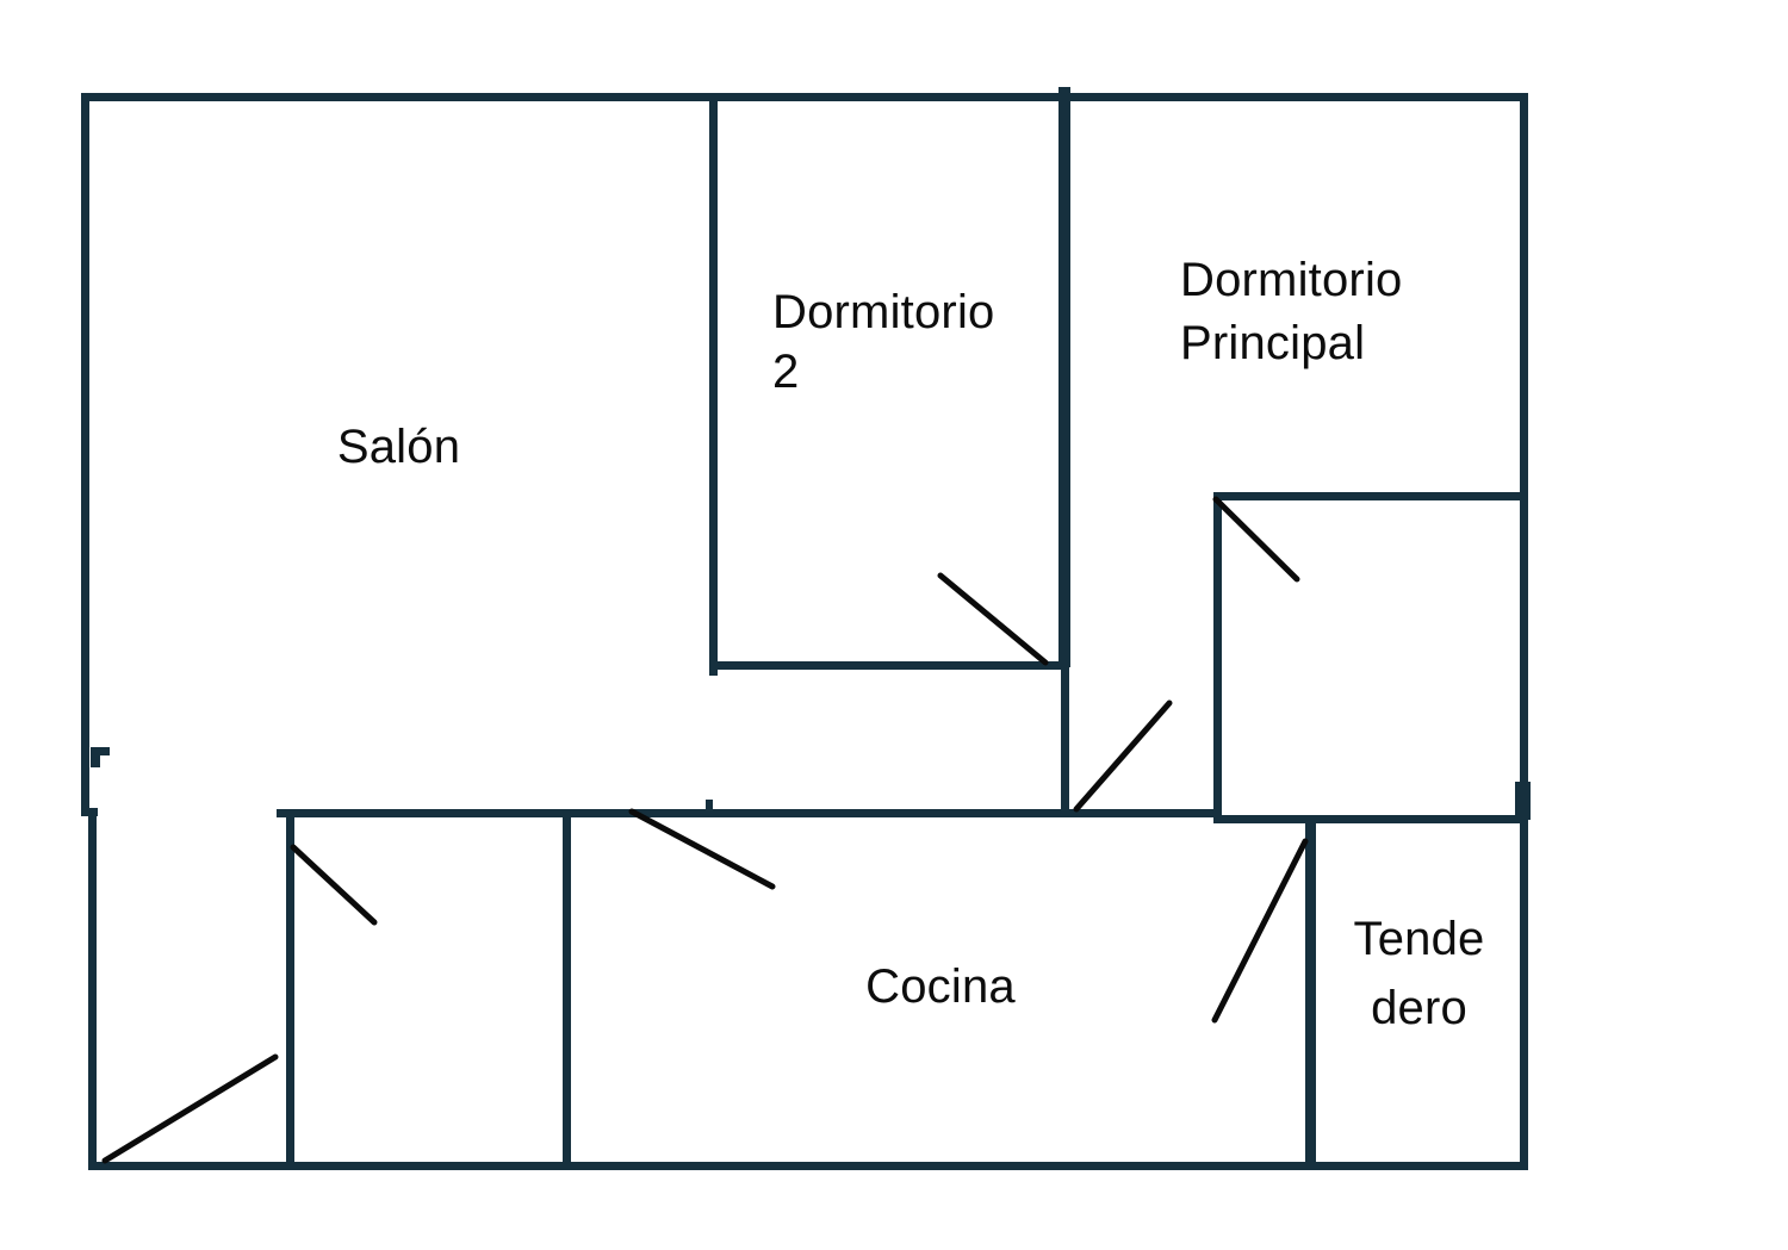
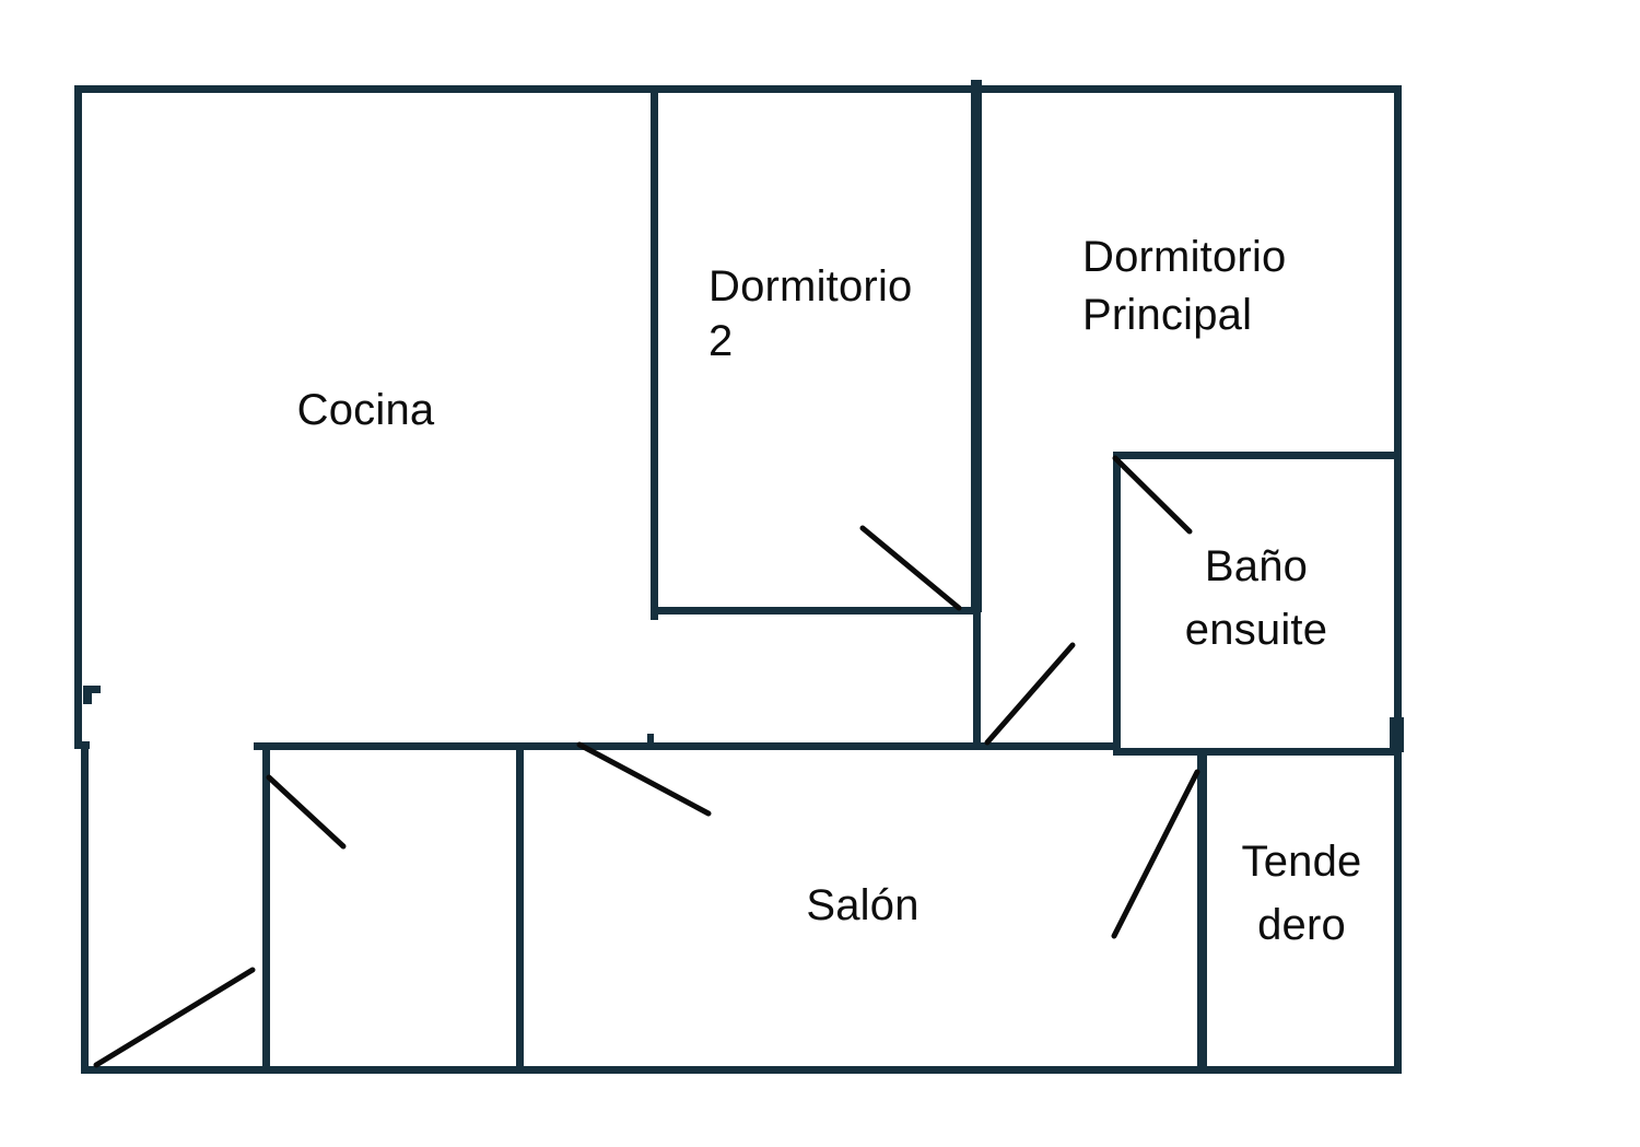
- Salón
+ Cocina
  Dormitorio
  2
  Dormitorio
  Principal
+ Baño
+ ensuite
- Cocina
+ Salón
  Tende
  dero
